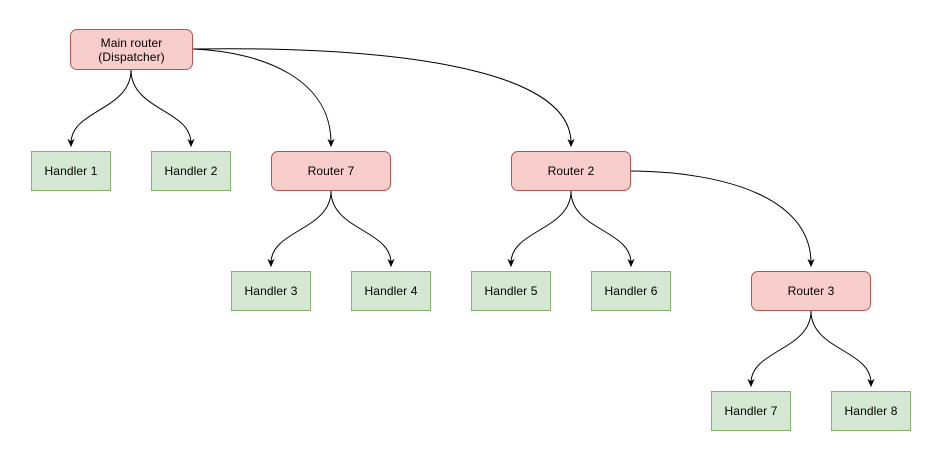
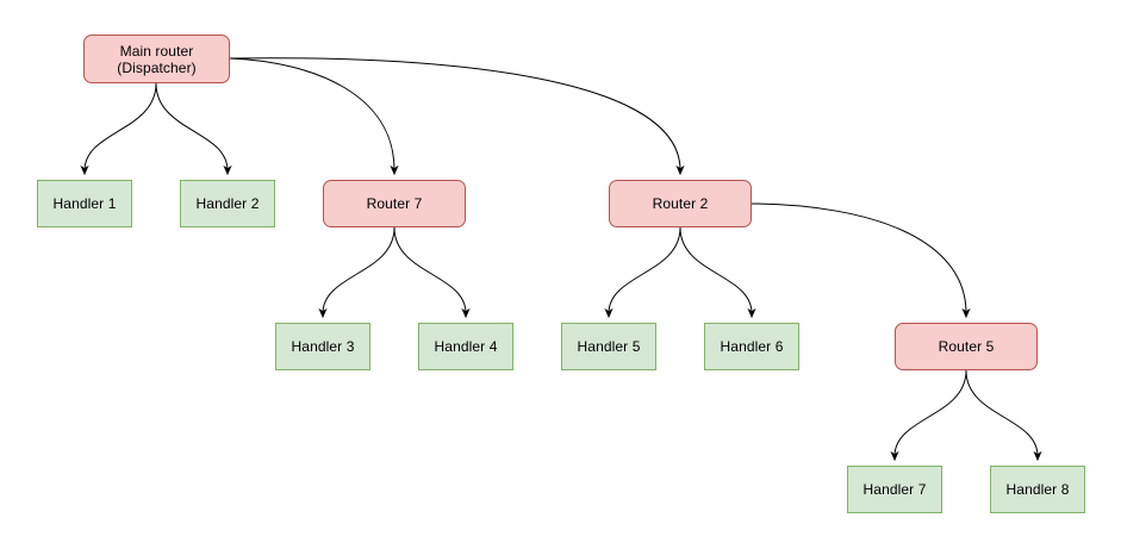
  Main router
  (Dispatcher)
  Handler 1
  Handler 2
  Router 7
  Router 2
  Handler 3
  Handler 4
  Handler 5
  Handler 6
- Router 3
+ Router 5
  Handler 7
  Handler 8
